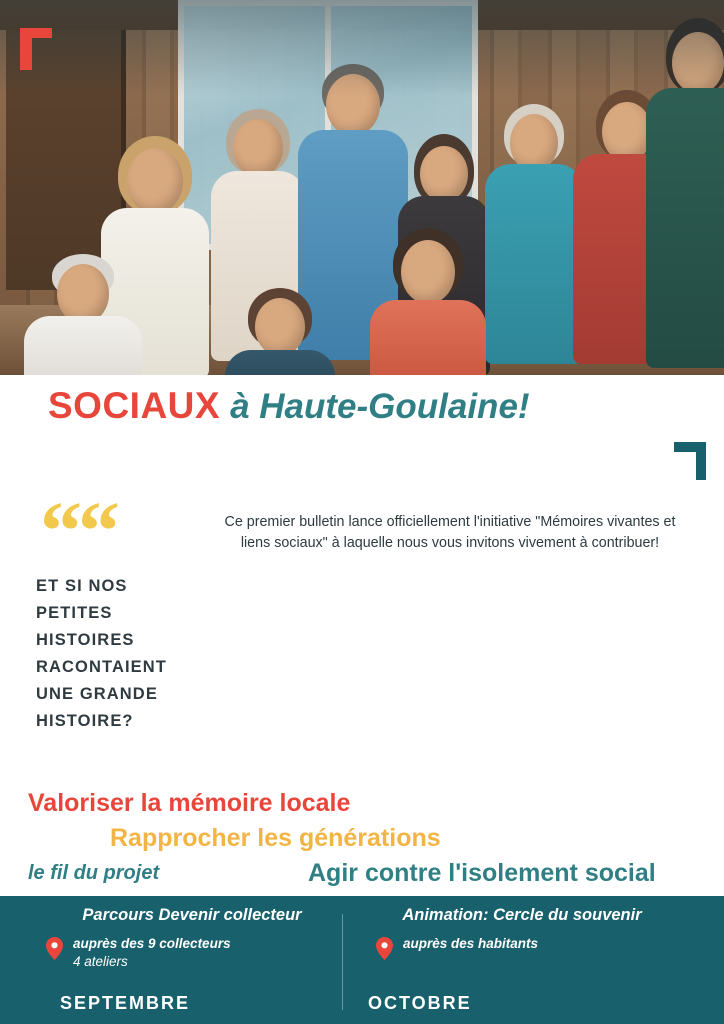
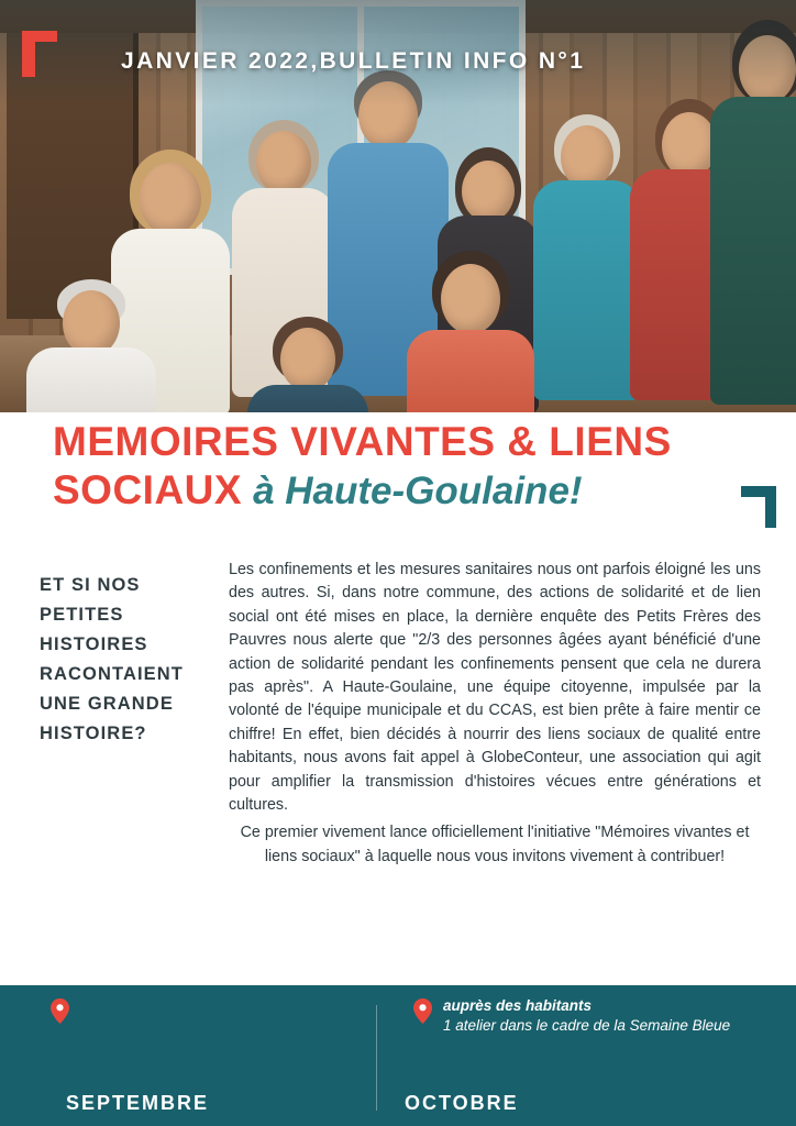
+ JANVIER 2022,BULLETIN INFO N°1
+ MEMOIRES VIVANTES & LIENS
  SOCIAUX à Haute-Goulaine!
- ““
  ET SI NOS PETITES HISTOIRES RACONTAIENT UNE GRANDE HISTOIRE?
+ Les confinements et les mesures sanitaires nous ont parfois éloigné les uns des autres. Si, dans notre commune, des actions de solidarité et de lien social ont été mises en place, la dernière enquête des Petits Frères des Pauvres nous alerte que "2/3 des personnes âgées ayant bénéficié d'une action de solidarité pendant les confinements pensent que cela ne durera pas après". A Haute-Goulaine, une équipe citoyenne, impulsée par la volonté de l'équipe municipale et du CCAS, est bien prête à faire mentir ce chiffre! En effet, bien décidés à nourrir des liens sociaux de qualité entre habitants, nous avons fait appel à GlobeConteur, une association qui agit pour amplifier la transmission d'histoires vécues entre générations et cultures.
- Ce premier bulletin lance officiellement l'initiative "Mémoires vivantes et liens sociaux" à laquelle nous vous invitons vivement à contribuer!
+ Ce premier vivement lance officiellement l'initiative "Mémoires vivantes et liens sociaux" à laquelle nous vous invitons vivement à contribuer!
- Valoriser la mémoire locale
- Rapprocher les générations
- Agir contre l'isolement social
- le fil du projet
- Parcours Devenir collecteur
- auprès des 9 collecteurs
- 4 ateliers
- Animation: Cercle du souvenir
  auprès des habitants
+ 1 atelier dans le cadre de la Semaine Bleue
  SEPTEMBRE
  OCTOBRE
